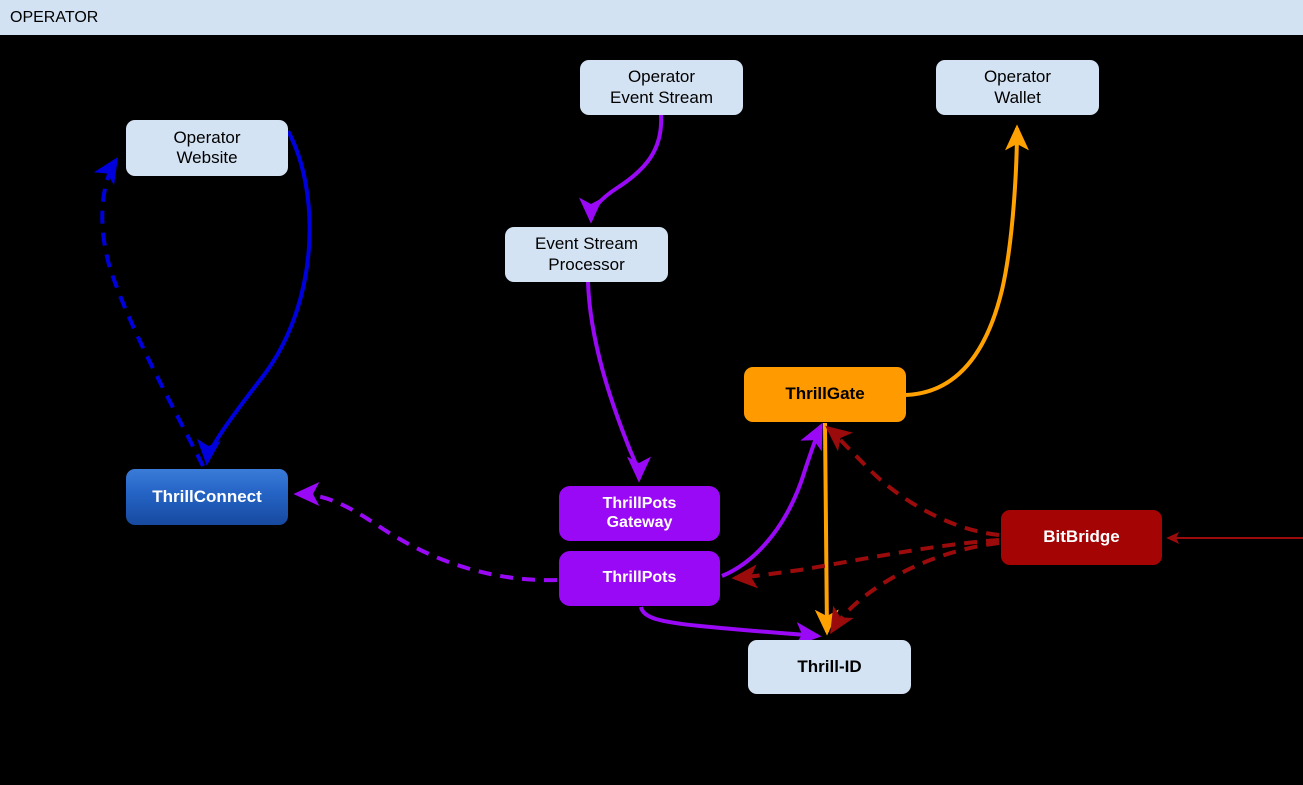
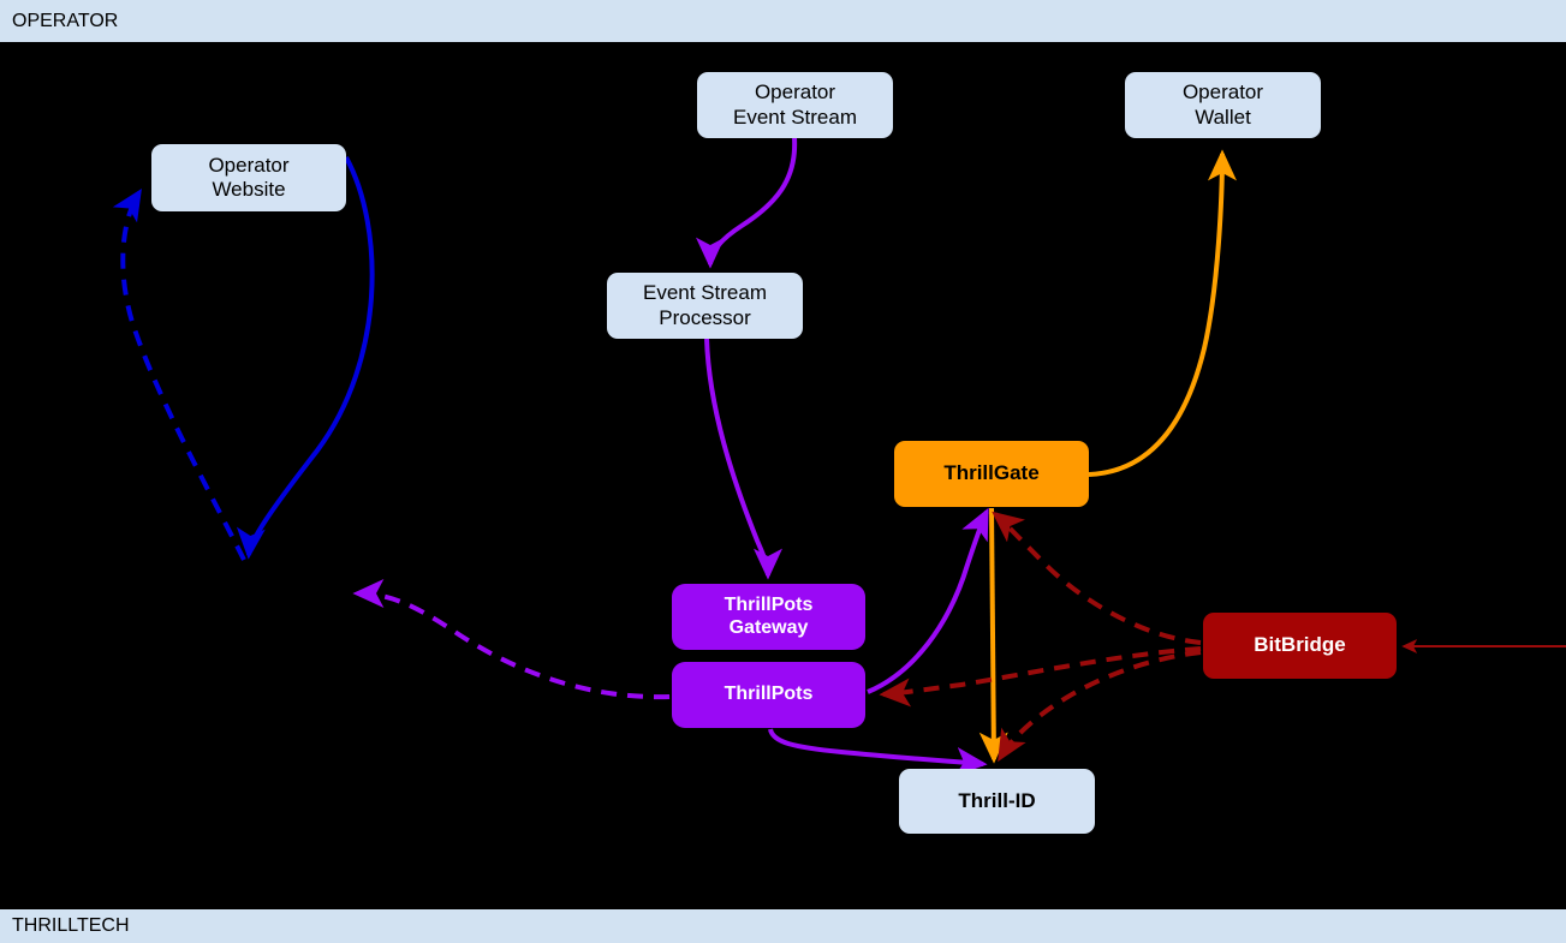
  OPERATOR
  Operator
  Website
  Operator
  Event Stream
  Operator
  Wallet
  Event Stream
  Processor
- ThrillConnect
  ThrillPots
  Gateway
  ThrillPots
  ThrillGate
  BitBridge
  Thrill-ID
+ THRILLTECH
